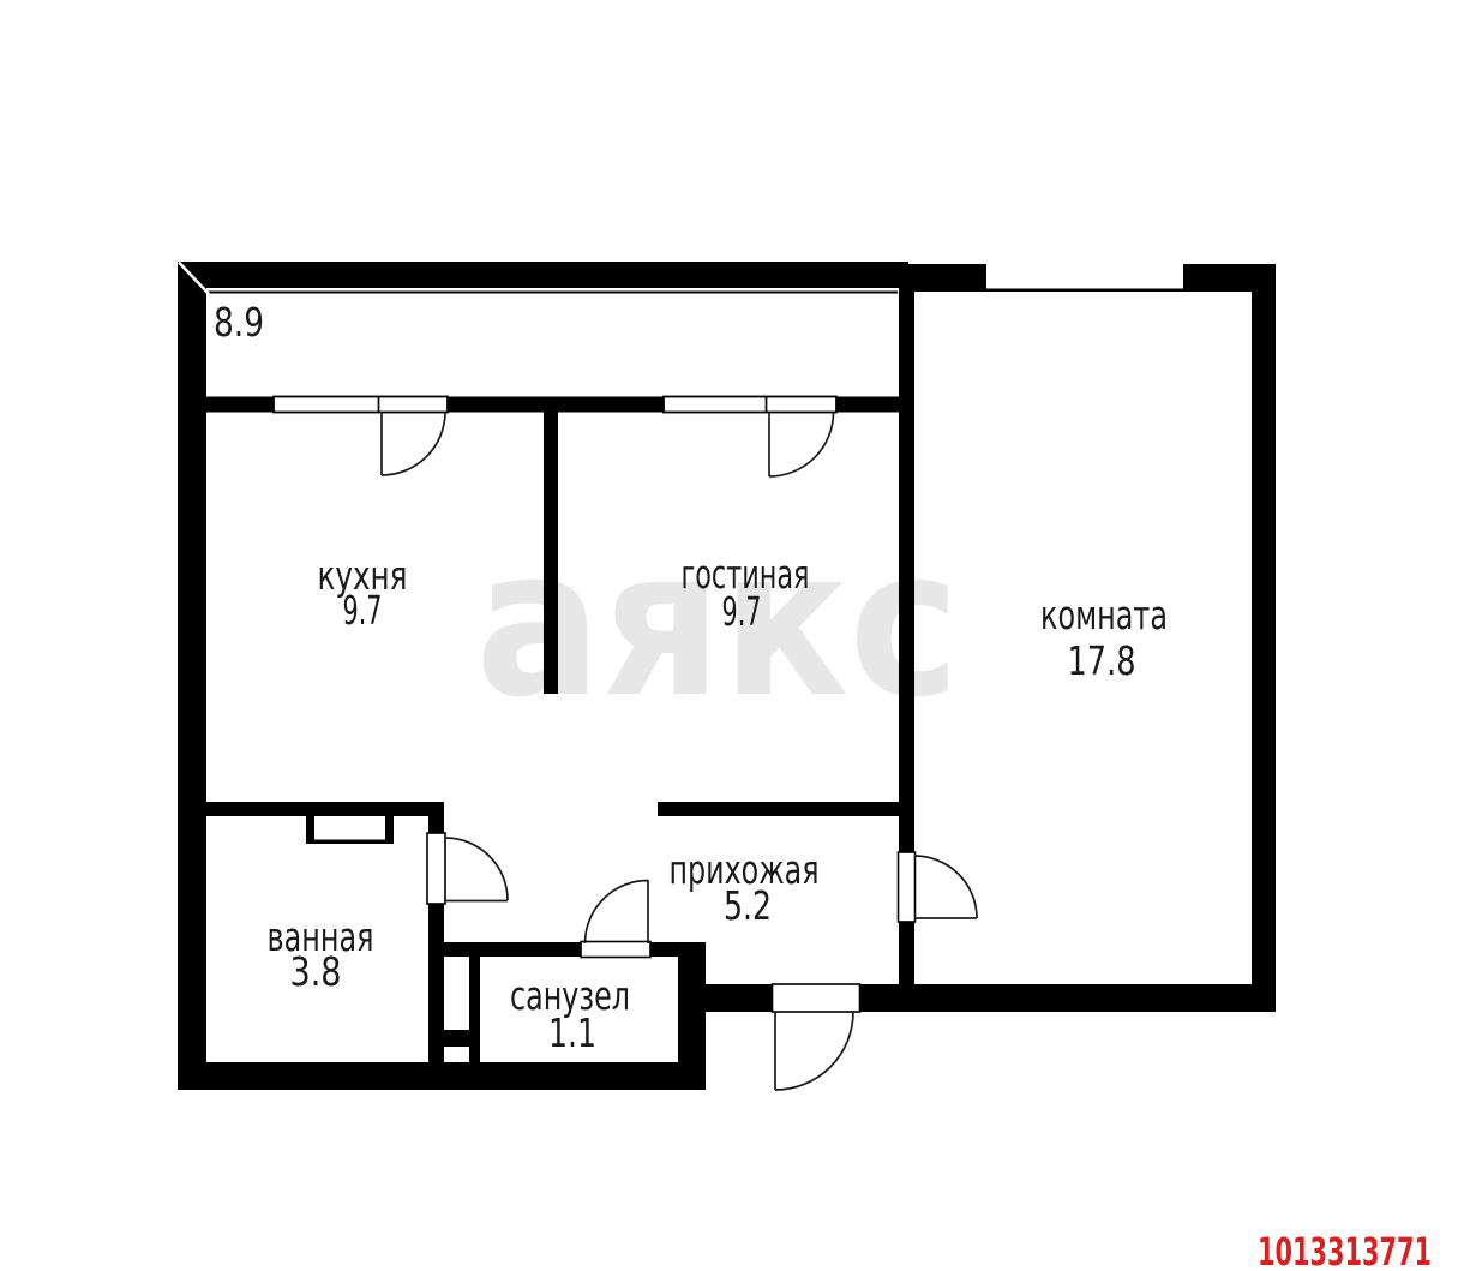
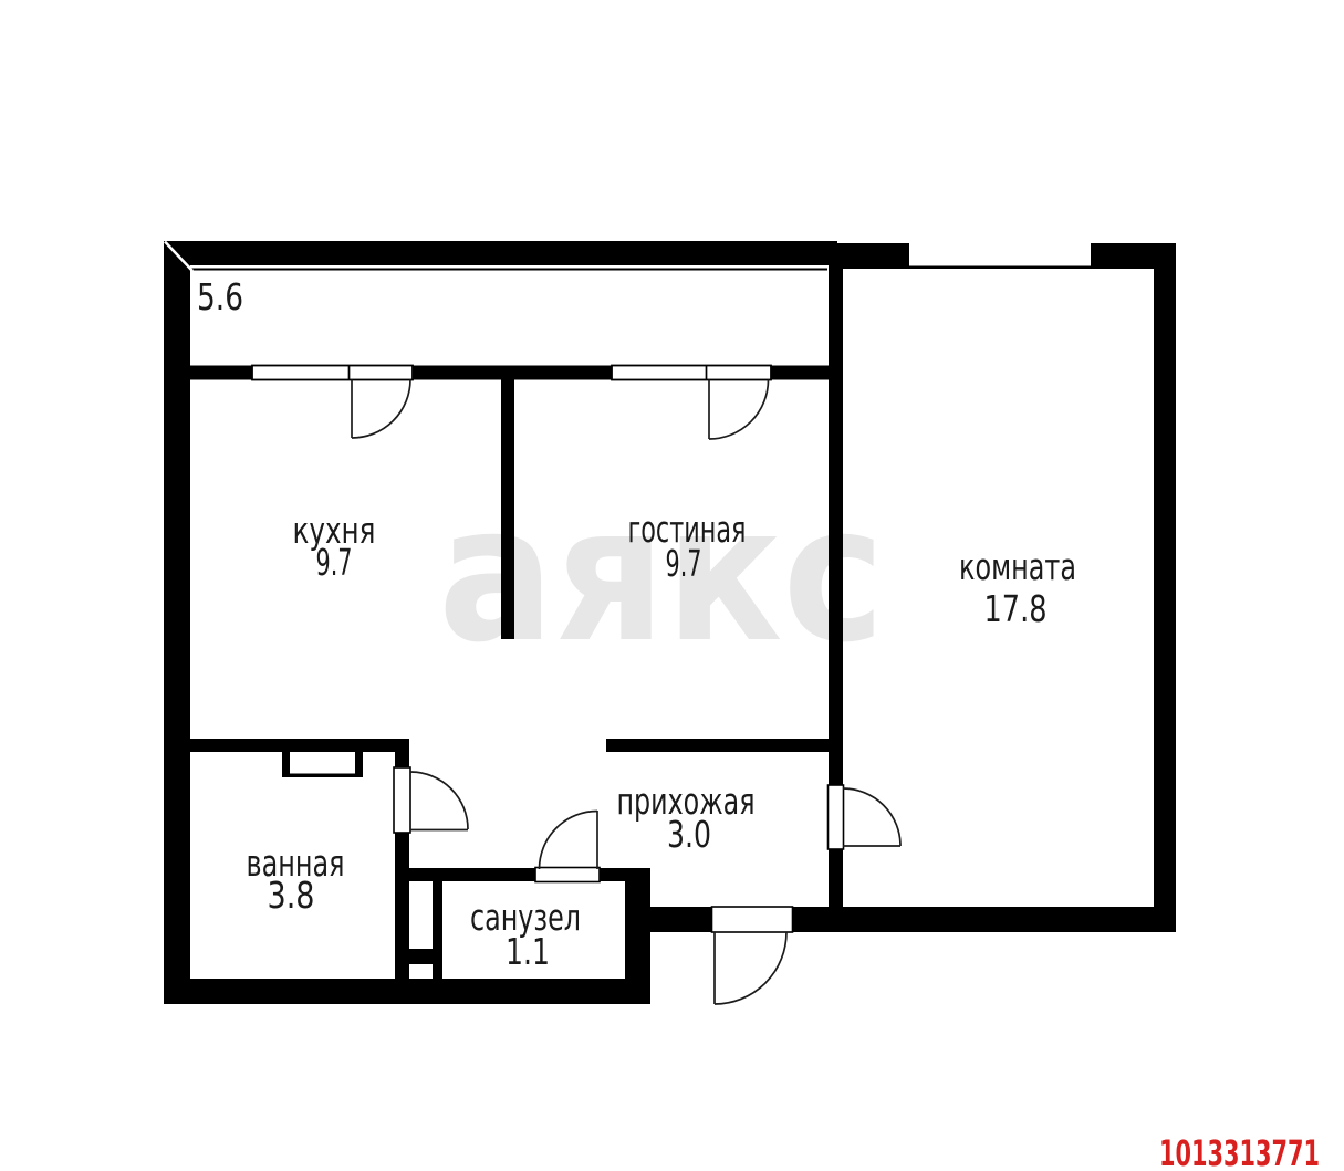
  аяк
- 8.9
+ 5.6
  кухня
  9.7
  гостиная
  9.7
  комната
  17.8
  ванная
  3.8
  санузел
  1.1
  прихожая
- 5.2
+ 3.0
  1013313771
